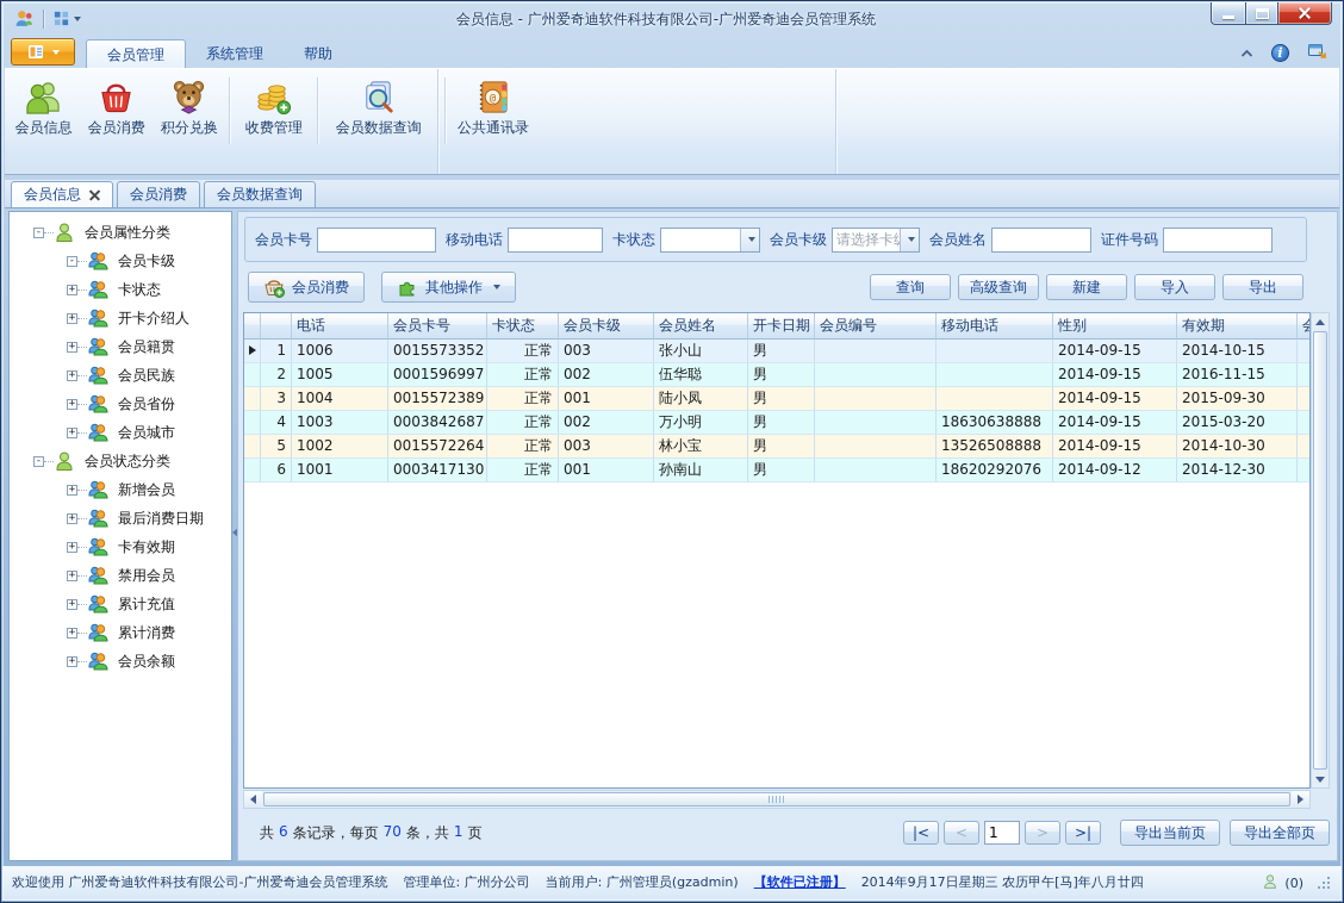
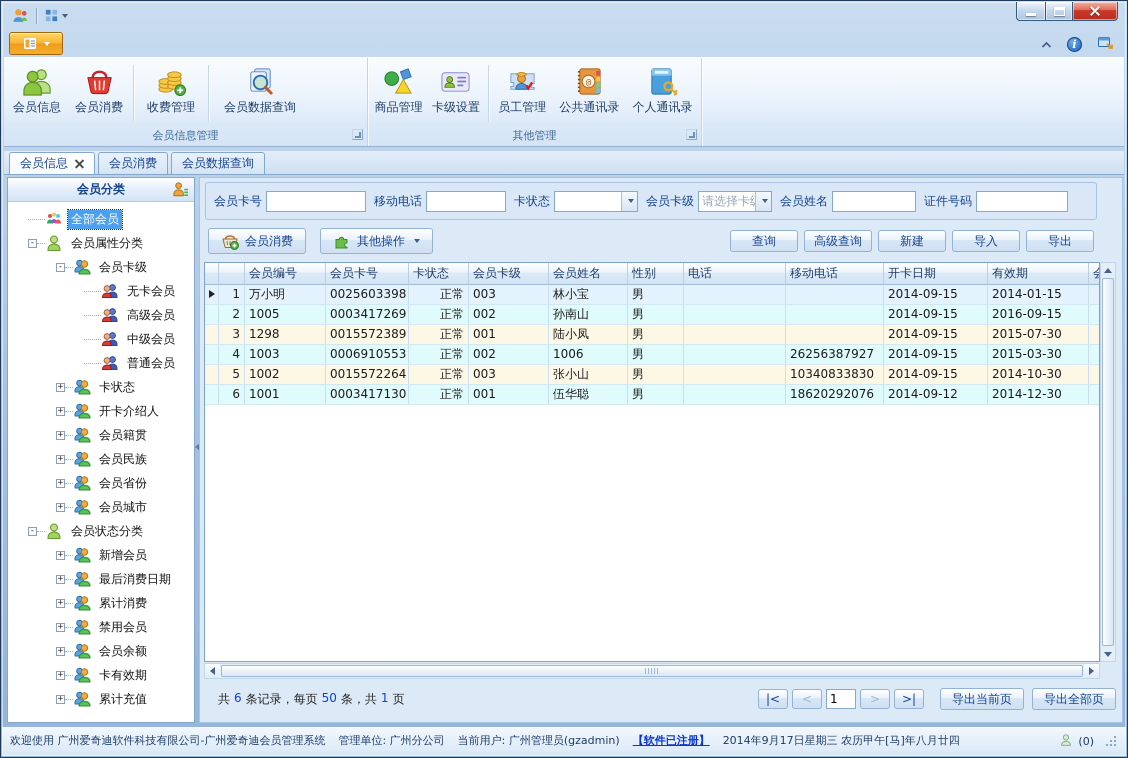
- 会员信息 - 广州爱奇迪软件科技有限公司-广州爱奇迪会员管理系统
- 会员管理
- 系统管理
- 帮助
  i
  会员信息
  会员消费
- 积分兑换
  收费管理
  会员数据查询
+ 会员信息管理
+ 商品管理
+ 卡级设置
+ 员工管理
  @
  公共通讯录
+ 个人通讯录
+ 其他管理
  会员信息
  会员消费
  会员数据查询
+ 会员分类
+ 全部会员
  -
  会员属性分类
  -
  会员卡级
+ 无卡会员
+ 高级会员
+ 中级会员
+ 普通会员
  +
  卡状态
  +
  开卡介绍人
  +
  会员籍贯
  +
  会员民族
  +
  会员省份
  +
  会员城市
  -
  会员状态分类
  +
  新增会员
  +
  最后消费日期
  +
- 卡有效期
+ 累计消费
  +
  禁用会员
  +
- 累计充值
+ 会员余额
  +
- 累计消费
+ 卡有效期
  +
- 会员余额
+ 累计充值
  会员卡号
  移动电话
  卡状态
  会员卡级
  请选择卡
  会员姓名
  证件号码
  会员消费
  其他操作
  查询
  高级查询
  新建
  导入
  导出
- 电话
+ 会员编号
  会员卡号
  卡状态
  会员卡级
  会员姓名
- 开卡日期
+ 性别
- 会员编号
+ 电话
  移动电话
- 性别
+ 开卡日期
  有效期
  1
- 1006
+ 万小明
- 0015573352
+ 0025603398
  正常
  003
- 张小山
+ 林小宝
  男
  2014-09-15
- 2014-10-15
+ 2014-01-15
  2
  1005
- 0001596997
+ 0003417269
  正常
  002
- 伍华聪
+ 孙南山
  男
  2014-09-15
- 2016-11-15
+ 2016-09-15
  3
- 1004
+ 1298
  0015572389
  正常
  001
  陆小凤
  男
  2014-09-15
- 2015-09-30
+ 2015-07-30
  4
  1003
- 0003842687
+ 0006910553
  正常
  002
- 万小明
+ 1006
  男
- 18630638888
+ 26256387927
  2014-09-15
- 2015-03-20
+ 2015-03-30
  5
  1002
  0015572264
  正常
  003
- 林小宝
+ 张小山
  男
- 13526508888
+ 10340833830
  2014-09-15
  2014-10-30
  6
  1001
  0003417130
  正常
  001
- 孙南山
+ 伍华聪
  男
  18620292076
  2014-09-12
  2014-12-30
  共
  6
  条记录，每页
- 70
+ 50
  条，共
  1
  页
  |<
  <
  1
  >
  >|
  导出当前页
  导出全部页
  欢迎使用 广州爱奇迪软件科技有限公司-广州爱奇迪会员管理系统
  管理单位: 广州分公司
  当前用户: 广州管理员(gzadmin)
  【软件已注册】
  2014年9月17日星期三 农历甲午[马]年八月廿四
  (0)
